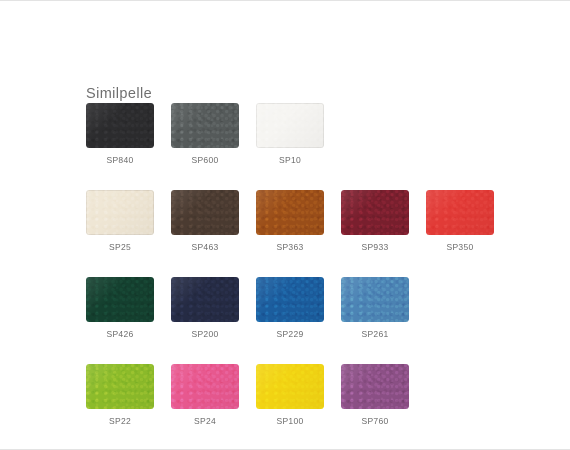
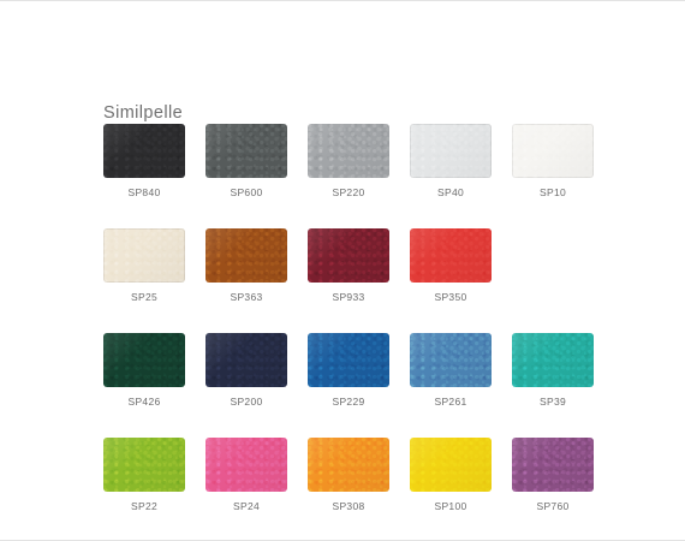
  Similpelle
  SP840
  SP600
+ SP220
+ SP40
  SP10
  SP25
- SP463
  SP363
  SP933
  SP350
  SP426
  SP200
  SP229
  SP261
+ SP39
  SP22
  SP24
+ SP308
  SP100
  SP760
